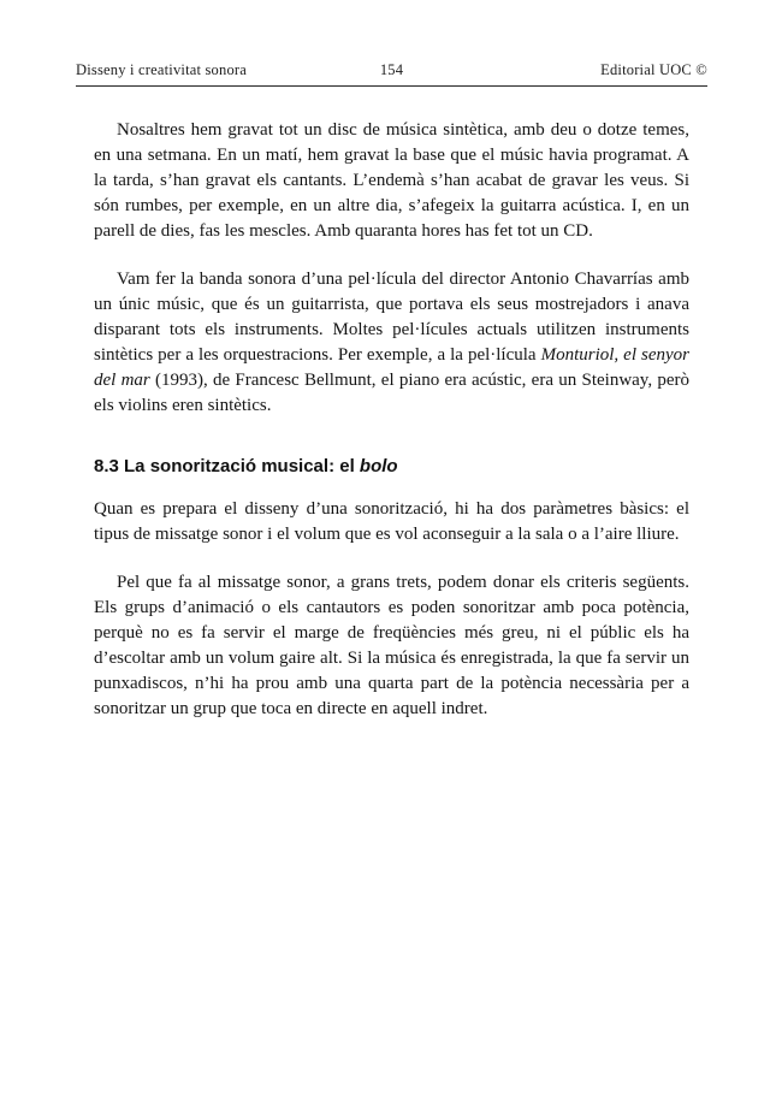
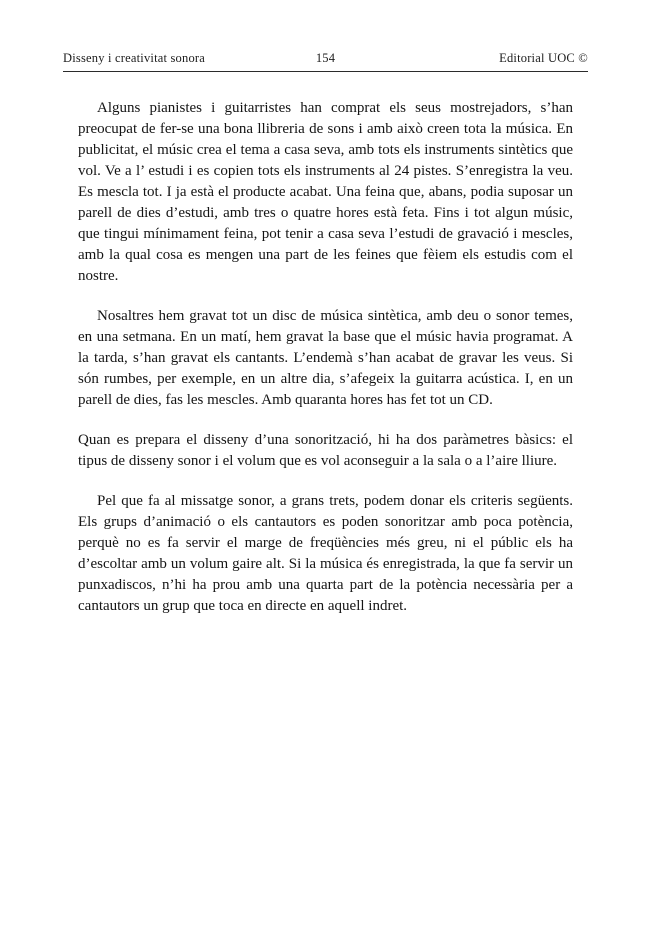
  Disseny i creativitat sonora
  154
  Editorial UOC ©
+ Alguns pianistes i guitarristes han comprat els seus mostrejadors, s’han preocupat de fer-se una bona llibreria de sons i amb això creen tota la música. En publicitat, el músic crea el tema a casa seva, amb tots els instruments sintètics que vol. Ve a l’ estudi i es copien tots els instruments al 24 pistes. S’enregistra la veu. Es mescla tot. I ja està el producte acabat. Una feina que, abans, podia suposar un parell de dies d’estudi, amb tres o quatre hores està feta. Fins i tot algun músic, que tingui mínimament feina, pot tenir a casa seva l’estudi de gravació i mescles, amb la qual cosa es mengen una part de les feines que fèiem els estudis com el nostre.
- Nosaltres hem gravat tot un disc de música sintètica, amb deu o dotze temes, en una setmana. En un matí, hem gravat la base que el músic havia programat. A la tarda, s’han gravat els cantants. L’endemà s’han acabat de gravar les veus. Si són rumbes, per exemple, en un altre dia, s’afegeix la guitarra acústica. I, en un parell de dies, fas les mescles. Amb quaranta hores has fet tot un CD.
+ Nosaltres hem gravat tot un disc de música sintètica, amb deu o sonor temes, en una setmana. En un matí, hem gravat la base que el músic havia programat. A la tarda, s’han gravat els cantants. L’endemà s’han acabat de gravar les veus. Si són rumbes, per exemple, en un altre dia, s’afegeix la guitarra acústica. I, en un parell de dies, fas les mescles. Amb quaranta hores has fet tot un CD.
- Vam fer la banda sonora d’una pel·lícula del director Antonio Chavarrías amb un únic músic, que és un guitarrista, que portava els seus mostrejadors i anava disparant tots els instruments. Moltes pel·lícules actuals utilitzen instruments sintètics per a les orquestracions. Per exemple, a la pel·lícula Monturiol, el senyor del mar (1993), de Francesc Bellmunt, el piano era acústic, era un Steinway, però els violins eren sintètics.
- 8.3 La sonorització musical: el bolo
- Quan es prepara el disseny d’una sonorització, hi ha dos paràmetres bàsics: el tipus de missatge sonor i el volum que es vol aconseguir a la sala o a l’aire lliure.
+ Quan es prepara el disseny d’una sonorització, hi ha dos paràmetres bàsics: el tipus de disseny sonor i el volum que es vol aconseguir a la sala o a l’aire lliure.
- Pel que fa al missatge sonor, a grans trets, podem donar els criteris següents. Els grups d’animació o els cantautors es poden sonoritzar amb poca potència, perquè no es fa servir el marge de freqüències més greu, ni el públic els ha d’escoltar amb un volum gaire alt. Si la música és enregistrada, la que fa servir un punxadiscos, n’hi ha prou amb una quarta part de la potència necessària per a sonoritzar un grup que toca en directe en aquell indret.
+ Pel que fa al missatge sonor, a grans trets, podem donar els criteris següents. Els grups d’animació o els cantautors es poden sonoritzar amb poca potència, perquè no es fa servir el marge de freqüències més greu, ni el públic els ha d’escoltar amb un volum gaire alt. Si la música és enregistrada, la que fa servir un punxadiscos, n’hi ha prou amb una quarta part de la potència necessària per a cantautors un grup que toca en directe en aquell indret.
